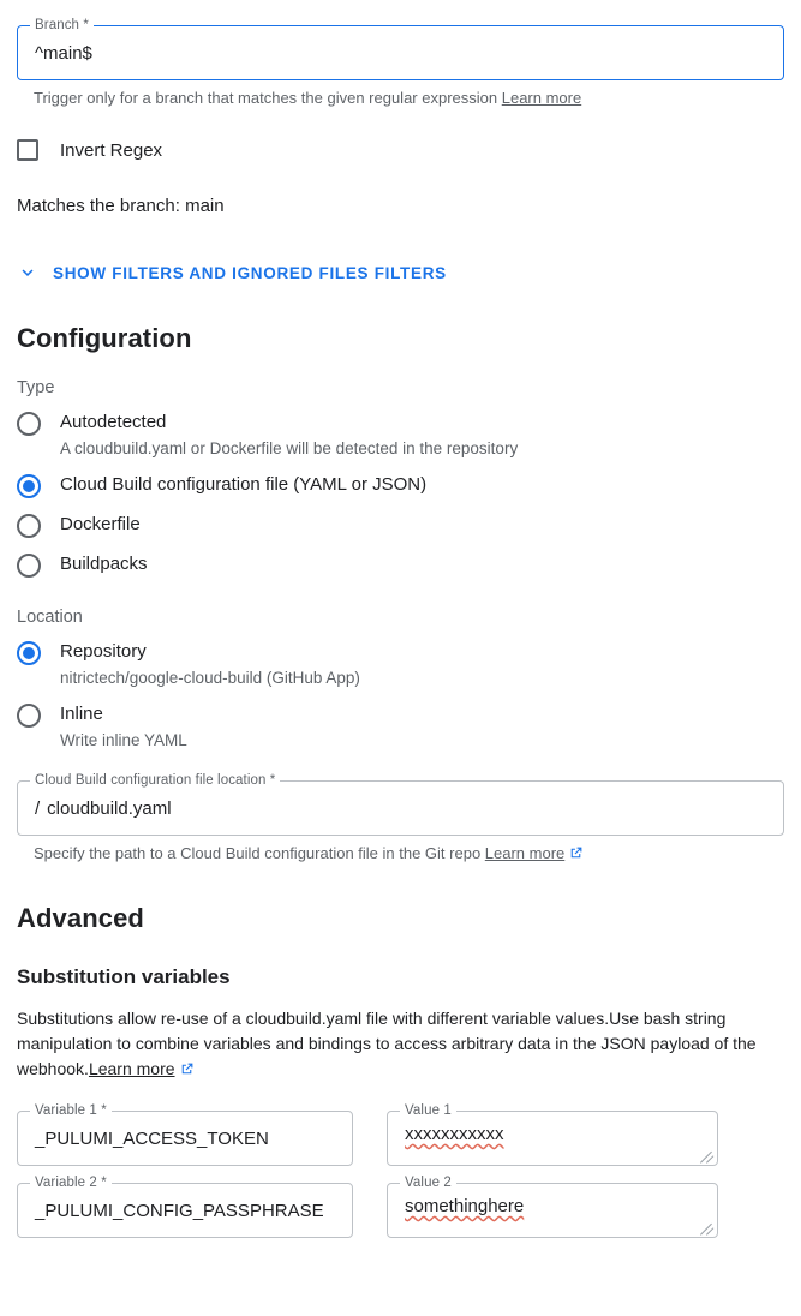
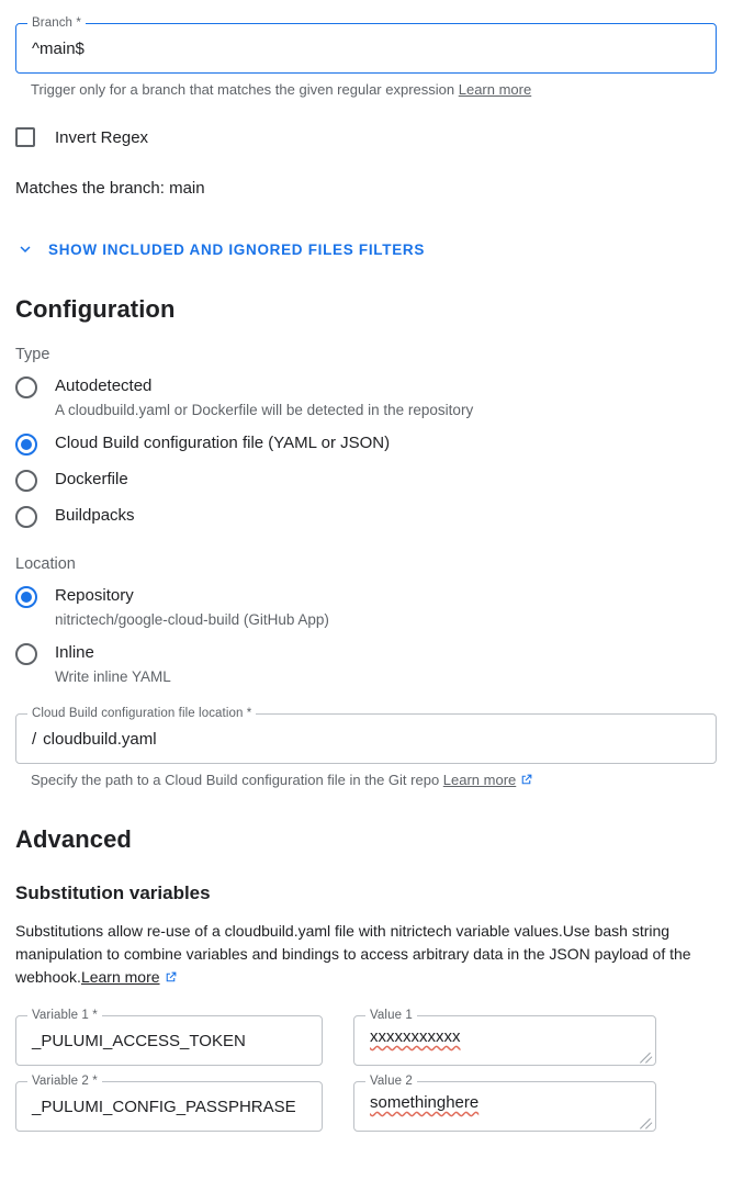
  Branch *
  ^main$
  Trigger only for a branch that matches the given regular expression Learn more
  Invert Regex
  Matches the branch: main
- SHOW FILTERS AND IGNORED FILES FILTERS
+ SHOW INCLUDED AND IGNORED FILES FILTERS
  Configuration
  Type
  Autodetected
  A cloudbuild.yaml or Dockerfile will be detected in the repository
  Cloud Build configuration file (YAML or JSON)
  Dockerfile
  Buildpacks
  Location
  Repository
  nitrictech/google-cloud-build (GitHub App)
  Inline
  Write inline YAML
  Cloud Build configuration file location *
  /
  cloudbuild.yaml
  Specify the path to a Cloud Build configuration file in the Git repo Learn more
  Advanced
  Substitution variables
- Substitutions allow re-use of a cloudbuild.yaml file with different variable values.Use bash string manipulation to combine variables and bindings to access arbitrary data in the JSON payload of the webhook.Learn more
+ Substitutions allow re-use of a cloudbuild.yaml file with nitrictech variable values.Use bash string manipulation to combine variables and bindings to access arbitrary data in the JSON payload of the webhook.Learn more
  Variable 1 *
  _PULUMI_ACCESS_TOKEN
  Value 1
  xxxxxxxxxxx
  Variable 2 *
  _PULUMI_CONFIG_PASSPHRASE
  Value 2
  somethinghere
